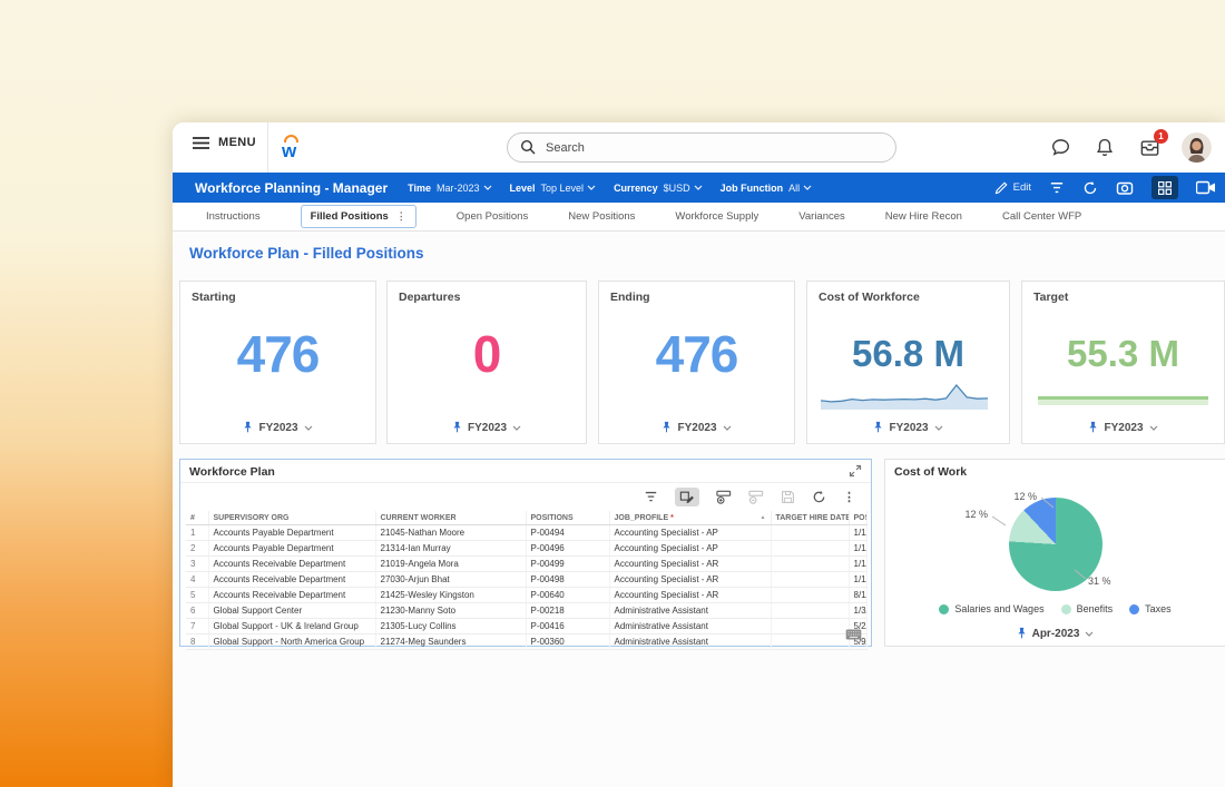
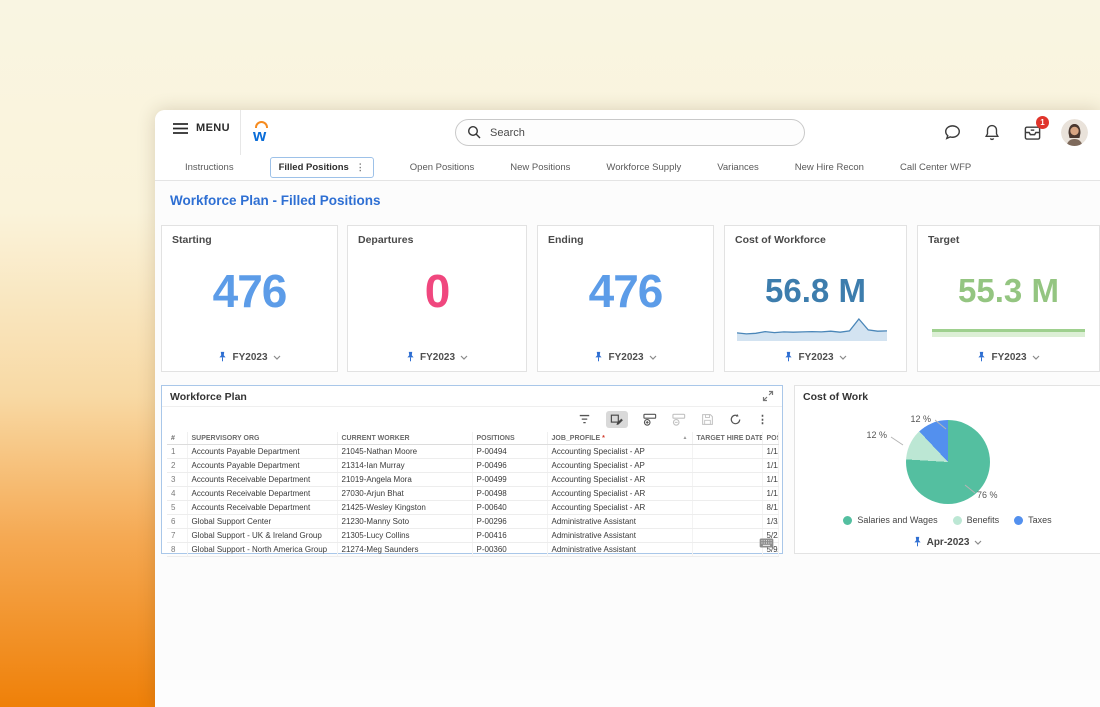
  MENU
  w
  Search
  1
- Workforce Planning - Manager
- Time
- Mar-2023
- Level
- Top Level
- Currency
- $USD
- Job Function
- All
- Edit
  Instructions
  Filled Positions
  ⋮
  Open Positions
  New Positions
  Workforce Supply
  Variances
  New Hire Recon
  Call Center WFP
  Workforce Plan - Filled Positions
  Starting
  476
  FY2023
  Departures
  0
  FY2023
  Ending
  476
  FY2023
  Cost of Workforce
  56.8 M
  FY2023
  Target
  55.3 M
  FY2023
  Workforce Plan
  ⋮
  1	Accounts Payable Department	21045-Nathan Moore	P-00494	Accounting Specialist - AP		1/1
  2	Accounts Payable Department	21314-Ian Murray	P-00496	Accounting Specialist - AP		1/1
  3	Accounts Receivable Department	21019-Angela Mora	P-00499	Accounting Specialist - AR		1/1
  4	Accounts Receivable Department	27030-Arjun Bhat	P-00498	Accounting Specialist - AR		1/1
  5	Accounts Receivable Department	21425-Wesley Kingston	P-00640	Accounting Specialist - AR		8/1
- 6	Global Support Center	21230-Manny Soto	P-00218	Administrative Assistant		1/3
+ 6	Global Support Center	21230-Manny Soto	P-00296	Administrative Assistant		1/3
  7	Global Support - UK & Ireland Group	21305-Lucy Collins	P-00416	Administrative Assistant		5/2
  8	Global Support - North America Group	21274-Meg Saunders	P-00360	Administrative Assistant		5/9
  Cost of Work
  12 %
  12 %
- 31 %
+ 76 %
  Salaries and Wages
  Benefits
  Taxes
  Apr-2023
